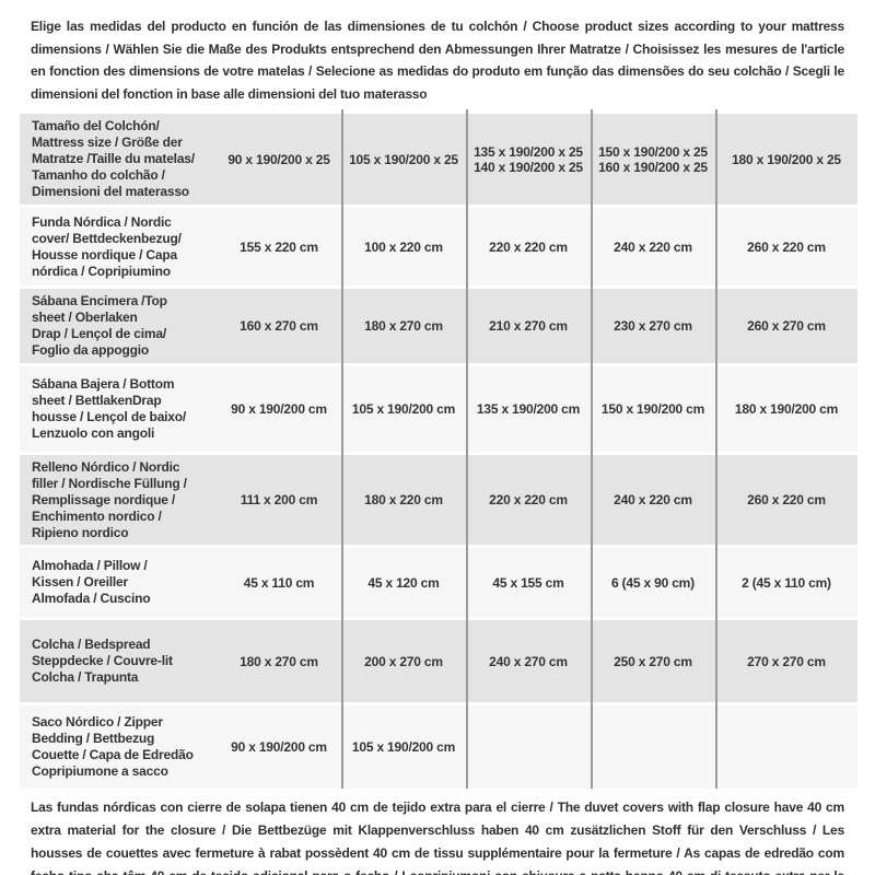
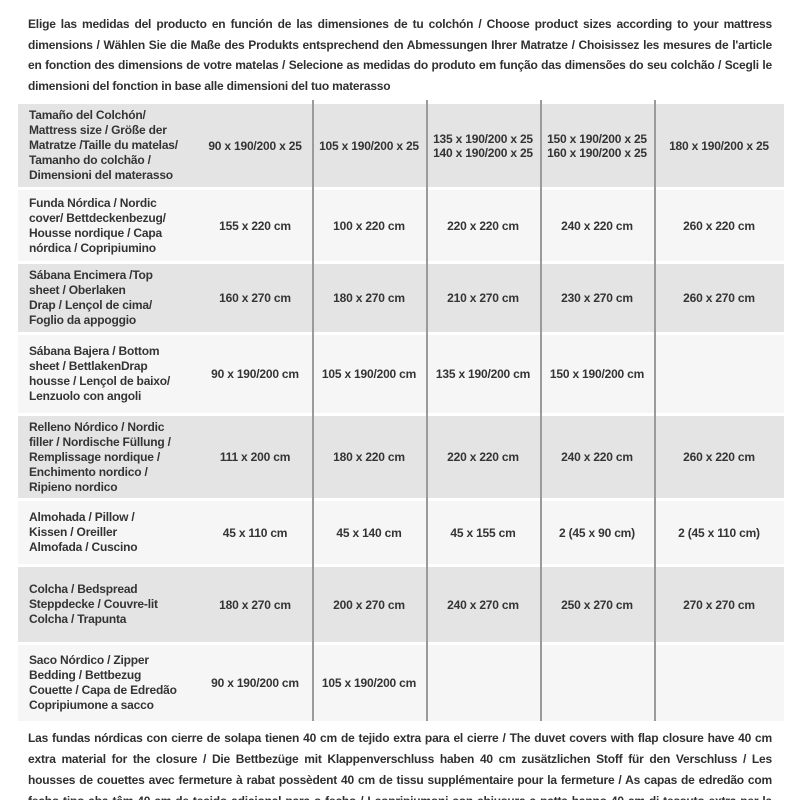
  Elige las medidas del producto en función de las dimensiones de tu colchón / Choose product sizes according to your mattress dimensions / Wählen Sie die Maße des Produkts entsprechend den Abmessungen Ihrer Matratze / Choisissez les mesures de l'article en fonction des dimensions de votre matelas / Selecione as medidas do produto em função das dimensões do seu colchão / Scegli le dimensioni del fonction in base alle dimensioni del tuo materasso
  Tamaño del Colchón/
  Mattress size / Größe der
  Matratze /Taille du matelas/
  Tamanho do colchão /
  Dimensioni del materasso
  90 x 190/200 x 25
  105 x 190/200 x 25
  135 x 190/200 x 25
  140 x 190/200 x 25
  150 x 190/200 x 25
  160 x 190/200 x 25
  180 x 190/200 x 25
  Funda Nórdica / Nordic
  cover/ Bettdeckenbezug/
  Housse nordique / Capa
  nórdica / Copripiumino
  155 x 220 cm
  100 x 220 cm
  220 x 220 cm
  240 x 220 cm
  260 x 220 cm
  Sábana Encimera /Top
  sheet / Oberlaken
  Drap / Lençol de cima/
  Foglio da appoggio
  160 x 270 cm
  180 x 270 cm
  210 x 270 cm
  230 x 270 cm
  260 x 270 cm
  Sábana Bajera / Bottom
  sheet / BettlakenDrap
  housse / Lençol de baixo/
  Lenzuolo con angoli
  90 x 190/200 cm
  105 x 190/200 cm
  135 x 190/200 cm
  150 x 190/200 cm
- 180 x 190/200 cm
  Relleno Nórdico / Nordic
  filler / Nordische Füllung /
  Remplissage nordique /
  Enchimento nordico /
  Ripieno nordico
  111 x 200 cm
  180 x 220 cm
  220 x 220 cm
  240 x 220 cm
  260 x 220 cm
  Almohada / Pillow /
  Kissen / Oreiller
  Almofada / Cuscino
  45 x 110 cm
- 45 x 120 cm
+ 45 x 140 cm
  45 x 155 cm
- 6 (45 x 90 cm)
+ 2 (45 x 90 cm)
  2 (45 x 110 cm)
  Colcha / Bedspread
  Steppdecke / Couvre-lit
  Colcha / Trapunta
  180 x 270 cm
  200 x 270 cm
  240 x 270 cm
  250 x 270 cm
  270 x 270 cm
  Saco Nórdico / Zipper
  Bedding / Bettbezug
  Couette / Capa de Edredão
  Copripiumone a sacco
  90 x 190/200 cm
  105 x 190/200 cm
  Las fundas nórdicas con cierre de solapa tienen 40 cm de tejido extra para el cierre / The duvet covers with flap closure have 40 cm extra material for the closure / Die Bettbezüge mit Klappenverschluss haben 40 cm zusätzlichen Stoff für den Verschluss / Les housses de couettes avec fermeture à rabat possèdent 40 cm de tissu supplémentaire pour la fermeture / As capas de edredão com
